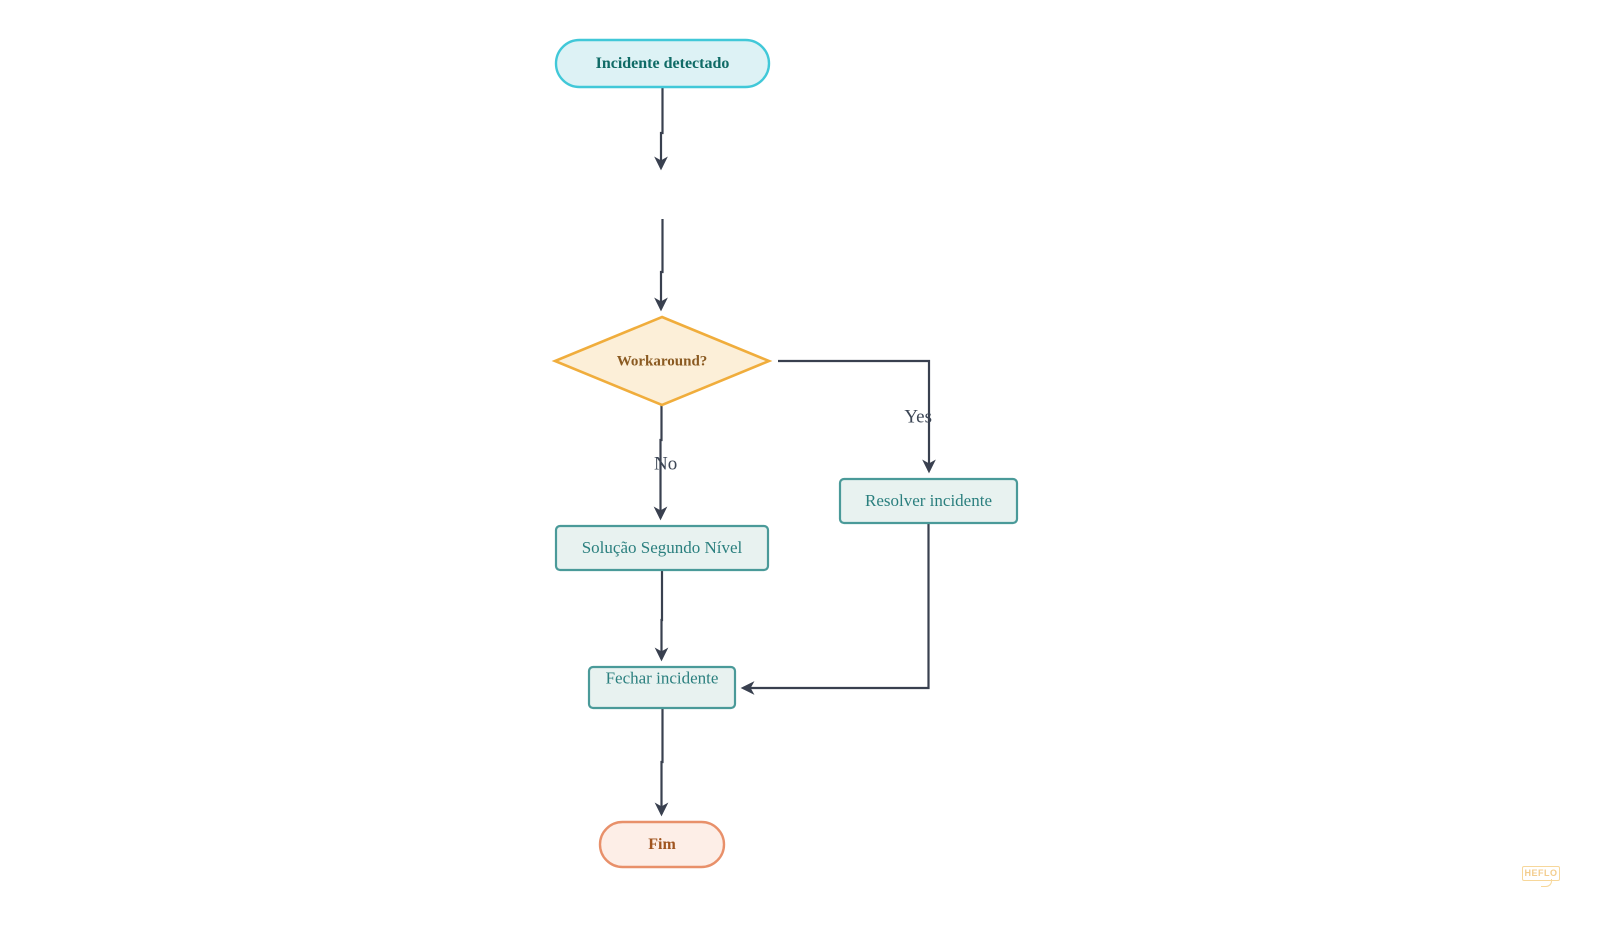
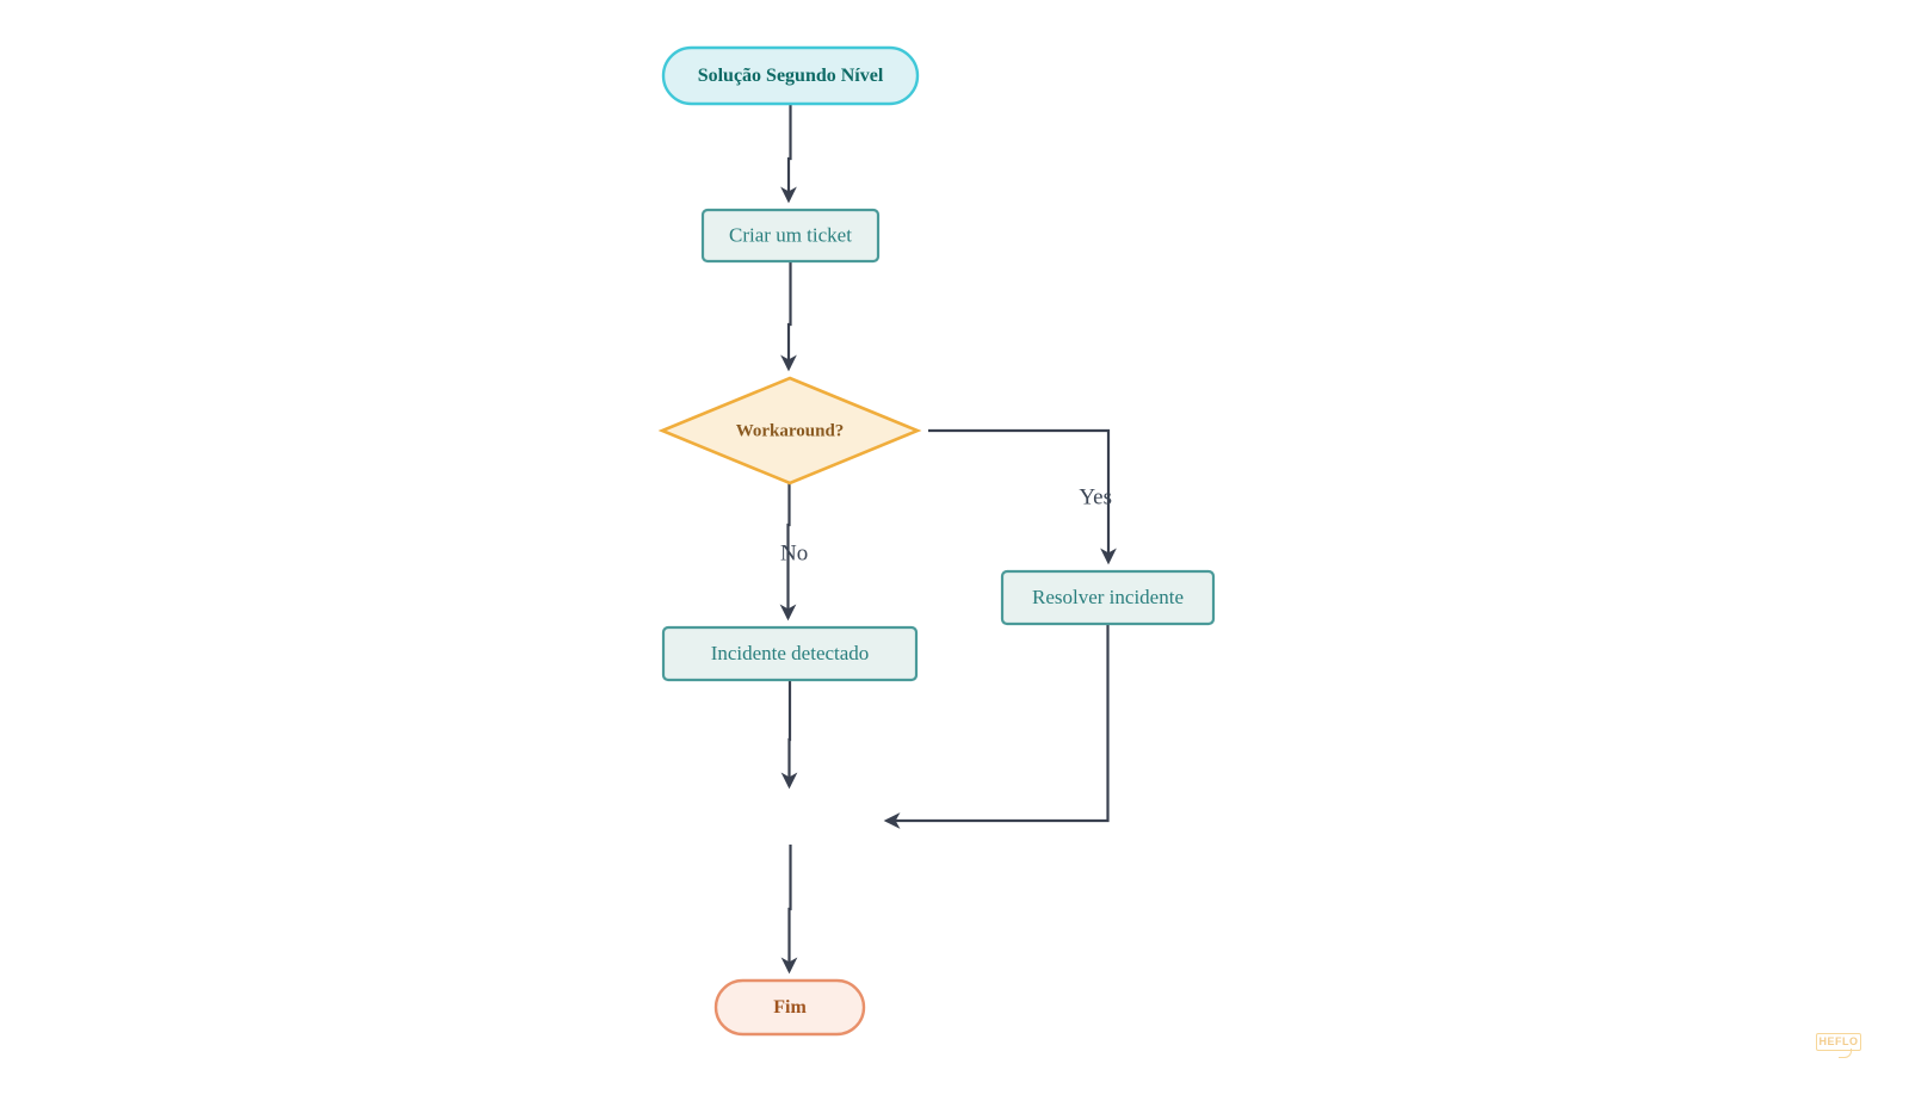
  Yes
  No
- Incidente detectado
+ Solução Segundo Nível
+ Criar um ticket
  Workaround?
  Resolver incidente
- Solução Segundo Nível
+ Incidente detectado
- Fechar incidente
  Fim
  HEFLO
